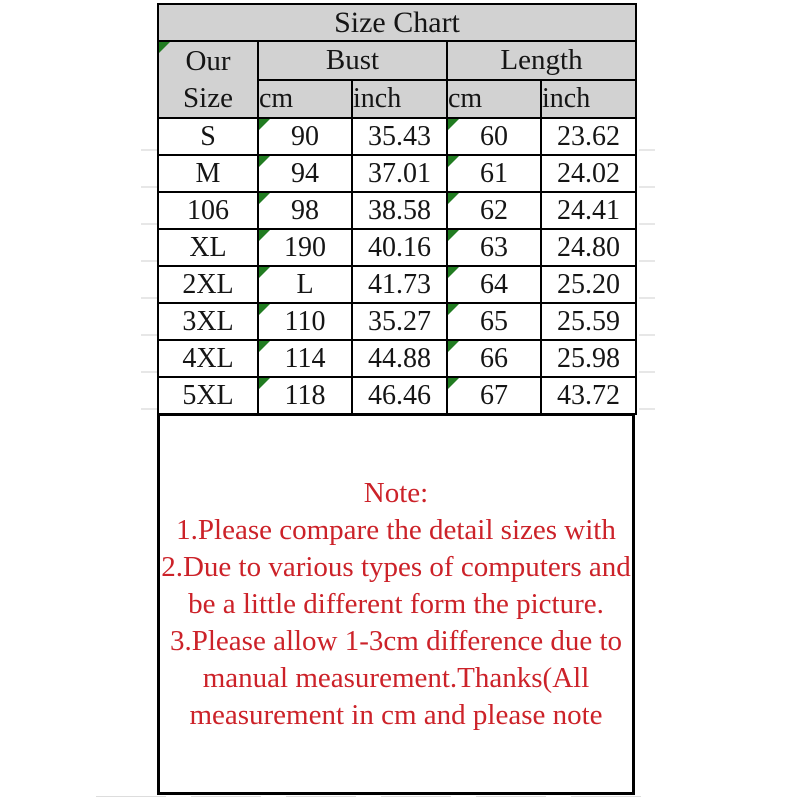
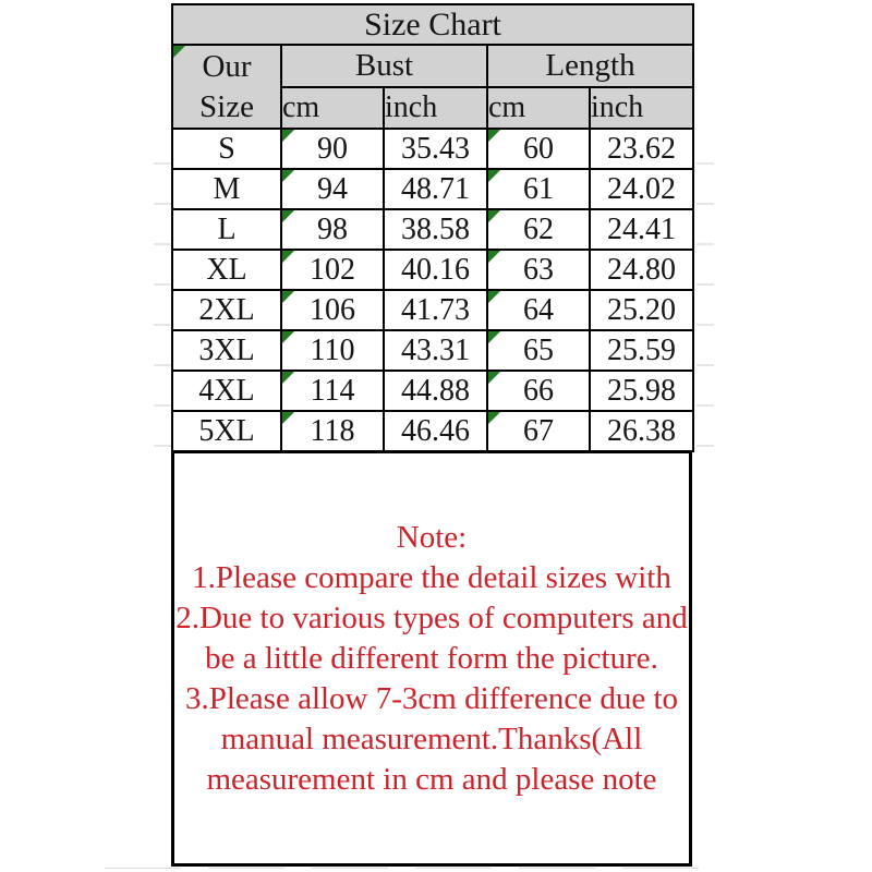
  Size Chart
  Our Size	Bust	Length
  cm	inch	cm	inch
  S	90	35.43	60	23.62
- M	94	37.01	61	24.02
+ M	94	48.71	61	24.02
- 106	98	38.58	62	24.41
+ L	98	38.58	62	24.41
- XL	190	40.16	63	24.80
+ XL	102	40.16	63	24.80
- 2XL	L	41.73	64	25.20
+ 2XL	106	41.73	64	25.20
- 3XL	110	35.27	65	25.59
+ 3XL	110	43.31	65	25.59
  4XL	114	44.88	66	25.98
- 5XL	118	46.46	67	43.72
+ 5XL	118	46.46	67	26.38
  Note:
  1.Please compare the detail sizes with
  2.Due to various types of computers and
  be a little different form the picture.
- 3.Please allow 1-3cm difference due to
+ 3.Please allow 7-3cm difference due to
  manual measurement.Thanks(All
  measurement in cm and please note
